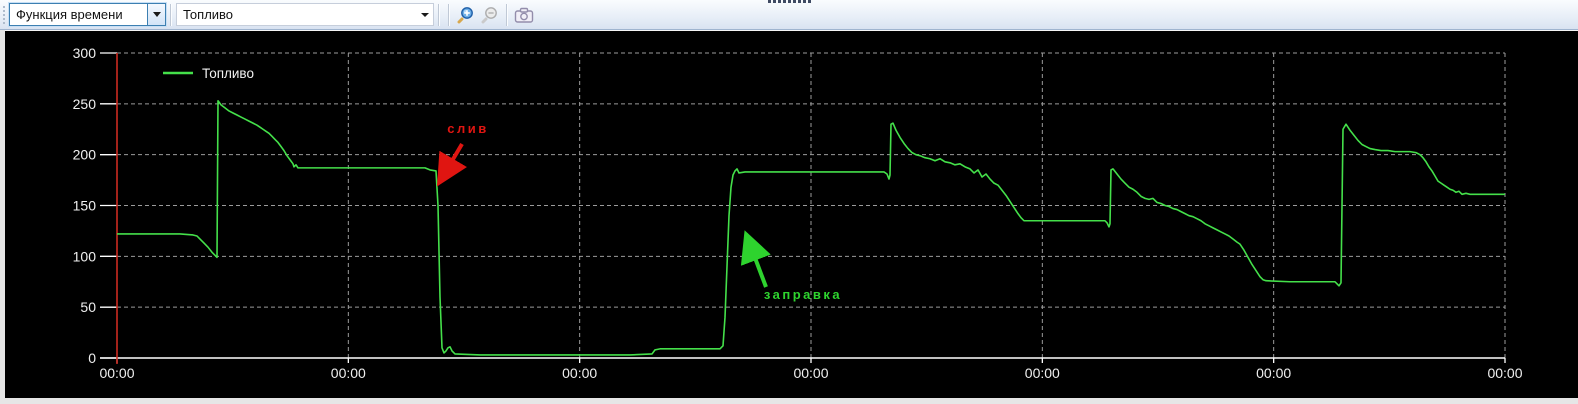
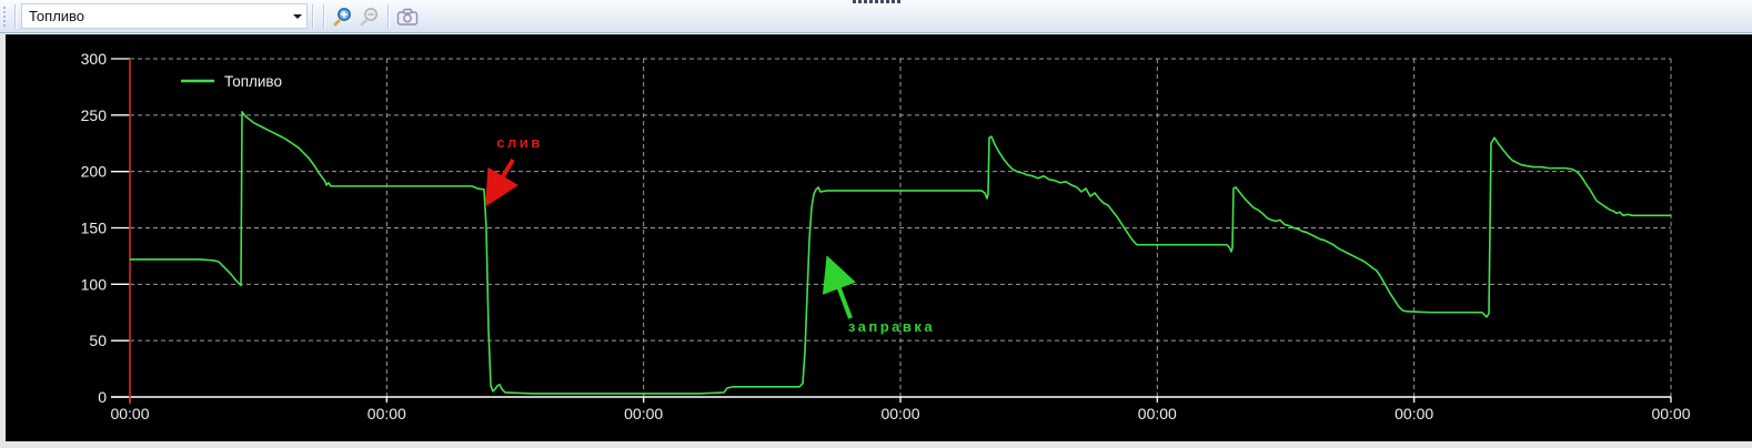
- Функция времени
  Топливо
  0
  50
  100
  150
  200
  250
  300
  00:00
  00:00
  00:00
  00:00
  00:00
  00:00
  00:00
  Топливо
  слив
  заправка
